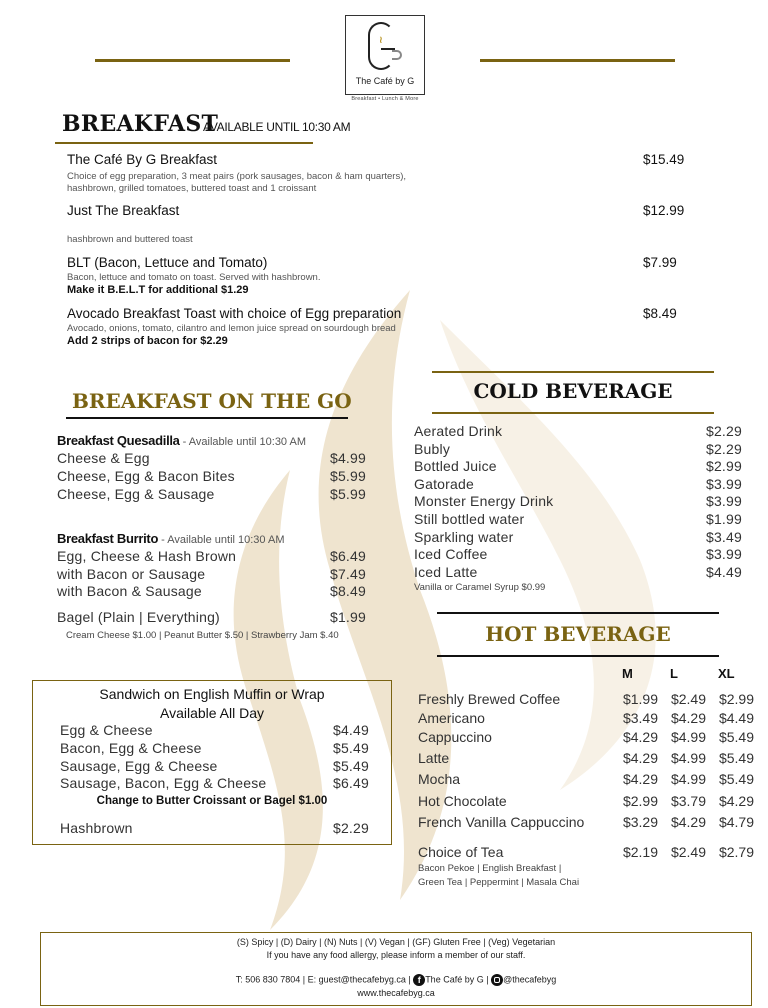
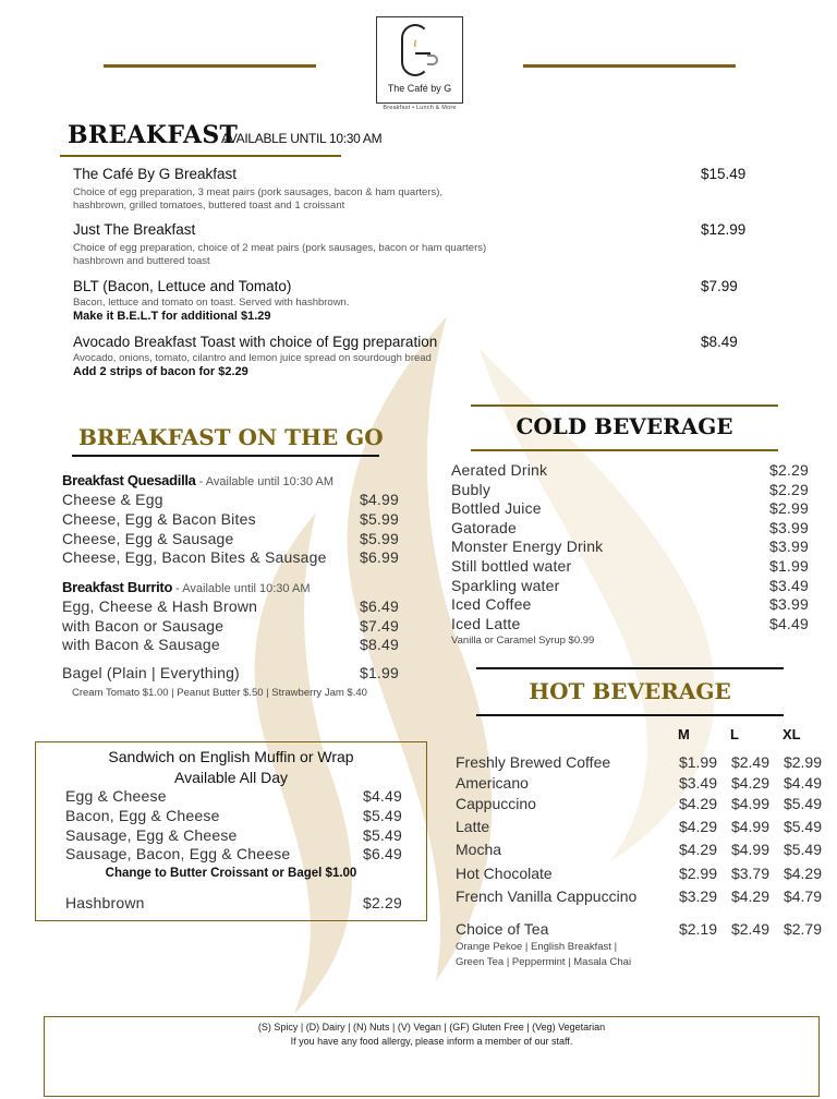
  ≀
  The Café by G
  BREAKFAST
  AVAILABLE UNTIL 10:30 AM
  The Café By G Breakfast
  Choice of egg preparation, 3 meat pairs (pork sausages, bacon & ham quarters),
  hashbrown, grilled tomatoes, buttered toast and 1 croissant
  $15.49
  Just The Breakfast
+ Choice of egg preparation, choice of 2 meat pairs (pork sausages, bacon or ham quarters)
  hashbrown and buttered toast
  $12.99
  BLT (Bacon, Lettuce and Tomato)
  Bacon, lettuce and tomato on toast. Served with hashbrown.
  Make it B.E.L.T for additional $1.29
  $7.99
  Avocado Breakfast Toast with choice of Egg preparation
  Avocado, onions, tomato, cilantro and lemon juice spread on sourdough bread
  Add 2 strips of bacon for $2.29
  $8.49
  BREAKFAST ON THE GO
  Breakfast Quesadilla - Available until 10:30 AM
  Cheese & Egg
  $4.99
  Cheese, Egg & Bacon Bites
  $5.99
  Cheese, Egg & Sausage
  $5.99
+ Cheese, Egg, Bacon Bites & Sausage
+ $6.99
  Breakfast Burrito - Available until 10:30 AM
  Egg, Cheese & Hash Brown
  $6.49
  with Bacon or Sausage
  $7.49
  with Bacon & Sausage
  $8.49
  Bagel (Plain | Everything)
  $1.99
- Cream Cheese $1.00 | Peanut Butter $.50 | Strawberry Jam $.40
+ Cream Tomato $1.00 | Peanut Butter $.50 | Strawberry Jam $.40
  Sandwich on English Muffin or Wrap
  Available All Day
  Egg & Cheese
  $4.49
  Bacon, Egg & Cheese
  $5.49
  Sausage, Egg & Cheese
  $5.49
  Sausage, Bacon, Egg & Cheese
  $6.49
  Change to Butter Croissant or Bagel $1.00
  Hashbrown
  $2.29
  COLD BEVERAGE
  Aerated Drink
  $2.29
  Bubly
  $2.29
  Bottled Juice
  $2.99
  Gatorade
  $3.99
  Monster Energy Drink
  $3.99
  Still bottled water
  $1.99
  Sparkling water
  $3.49
  Iced Coffee
  $3.99
  Iced Latte
  $4.49
  Vanilla or Caramel Syrup $0.99
  HOT BEVERAGE
  M
  L
  XL
  Freshly Brewed Coffee
  $1.99
  $2.49
  $2.99
  Americano
  $3.49
  $4.29
  $4.49
  Cappuccino
  $4.29
  $4.99
  $5.49
  Latte
  $4.29
  $4.99
  $5.49
  Mocha
  $4.29
  $4.99
  $5.49
  Hot Chocolate
  $2.99
  $3.79
  $4.29
  French Vanilla Cappuccino
  $3.29
  $4.29
  $4.79
  Choice of Tea
  $2.19
  $2.49
  $2.79
- Bacon Pekoe | English Breakfast |
+ Orange Pekoe | English Breakfast |
  Green Tea | Peppermint | Masala Chai
  (S) Spicy | (D) Dairy | (N) Nuts | (V) Vegan | (GF) Gluten Free | (Veg) Vegetarian
  If you have any food allergy, please inform a member of our staff.
- T: 506 830 7804 | E: guest@thecafebyg.ca | f The Café by G | @thecafebyg
- www.thecafebyg.ca
